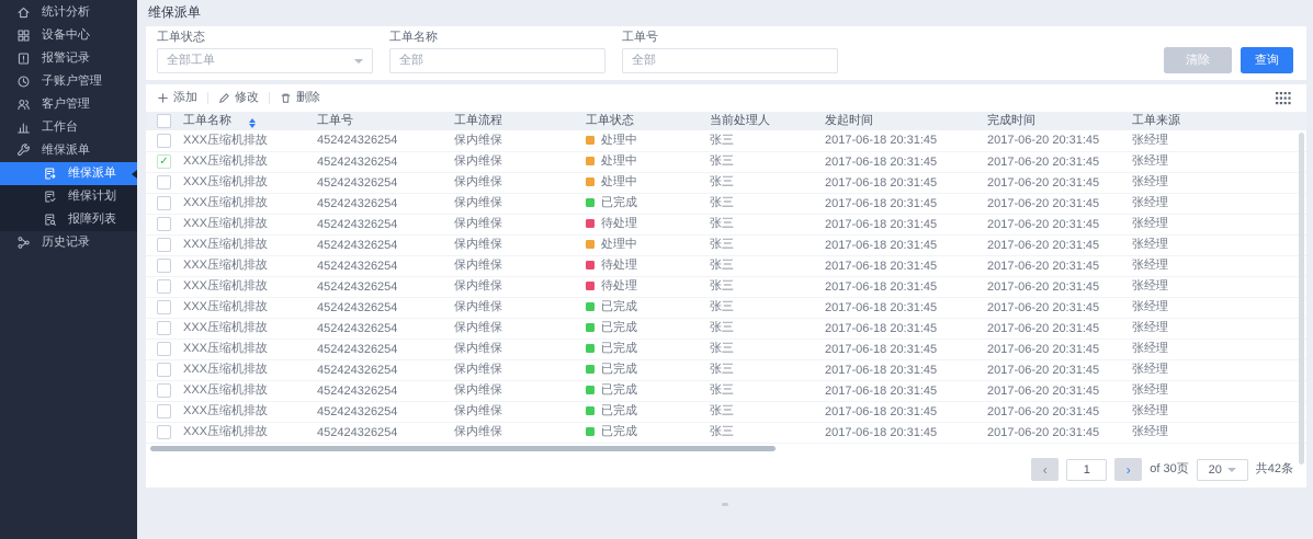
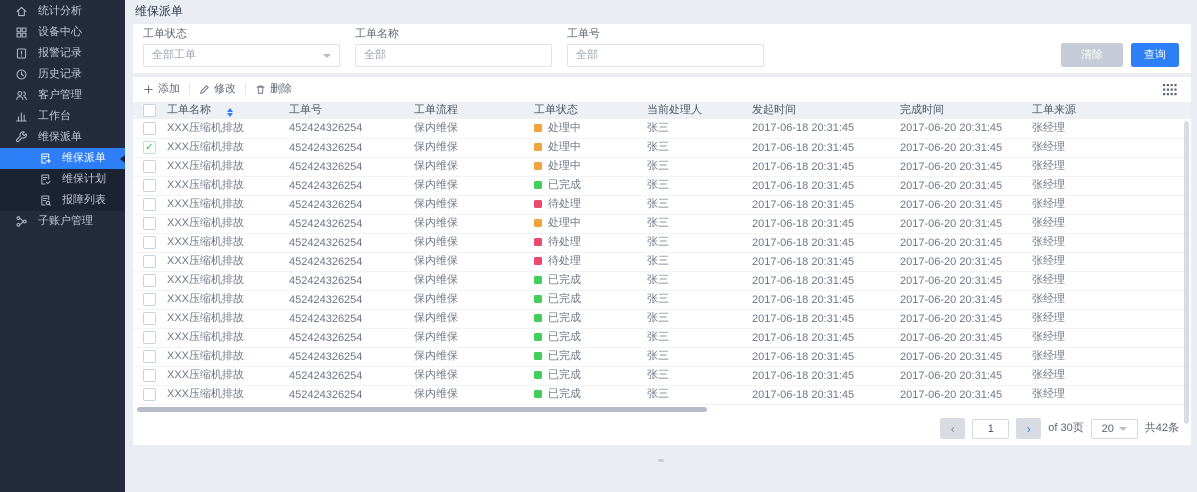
  统计分析
  设备中心
  报警记录
- 子账户管理
+ 历史记录
  客户管理
  工作台
  维保派单
  维保派单
  维保计划
  报障列表
- 历史记录
+ 子账户管理
  维保派单
  工单状态
  全部工单
  工单名称
  全部
  工单号
  全部
  清除
  查询
  添加
  修改
  删除
  	工单名称	工单号	工单流程	工单状态	当前处理人	发起时间	完成时间	工单来源
  	XXX压缩机排故	452424326254	保内维保	处理中	张三	2017-06-18 20:31:45	2017-06-20 20:31:45	张经理
  ✓	XXX压缩机排故	452424326254	保内维保	处理中	张三	2017-06-18 20:31:45	2017-06-20 20:31:45	张经理
  	XXX压缩机排故	452424326254	保内维保	处理中	张三	2017-06-18 20:31:45	2017-06-20 20:31:45	张经理
  	XXX压缩机排故	452424326254	保内维保	已完成	张三	2017-06-18 20:31:45	2017-06-20 20:31:45	张经理
  	XXX压缩机排故	452424326254	保内维保	待处理	张三	2017-06-18 20:31:45	2017-06-20 20:31:45	张经理
  	XXX压缩机排故	452424326254	保内维保	处理中	张三	2017-06-18 20:31:45	2017-06-20 20:31:45	张经理
  	XXX压缩机排故	452424326254	保内维保	待处理	张三	2017-06-18 20:31:45	2017-06-20 20:31:45	张经理
  	XXX压缩机排故	452424326254	保内维保	待处理	张三	2017-06-18 20:31:45	2017-06-20 20:31:45	张经理
  	XXX压缩机排故	452424326254	保内维保	已完成	张三	2017-06-18 20:31:45	2017-06-20 20:31:45	张经理
  	XXX压缩机排故	452424326254	保内维保	已完成	张三	2017-06-18 20:31:45	2017-06-20 20:31:45	张经理
  	XXX压缩机排故	452424326254	保内维保	已完成	张三	2017-06-18 20:31:45	2017-06-20 20:31:45	张经理
  	XXX压缩机排故	452424326254	保内维保	已完成	张三	2017-06-18 20:31:45	2017-06-20 20:31:45	张经理
  	XXX压缩机排故	452424326254	保内维保	已完成	张三	2017-06-18 20:31:45	2017-06-20 20:31:45	张经理
  	XXX压缩机排故	452424326254	保内维保	已完成	张三	2017-06-18 20:31:45	2017-06-20 20:31:45	张经理
  	XXX压缩机排故	452424326254	保内维保	已完成	张三	2017-06-18 20:31:45	2017-06-20 20:31:45	张经理
  ‹
  1
  ›
  of 30页
  20
  共42条
